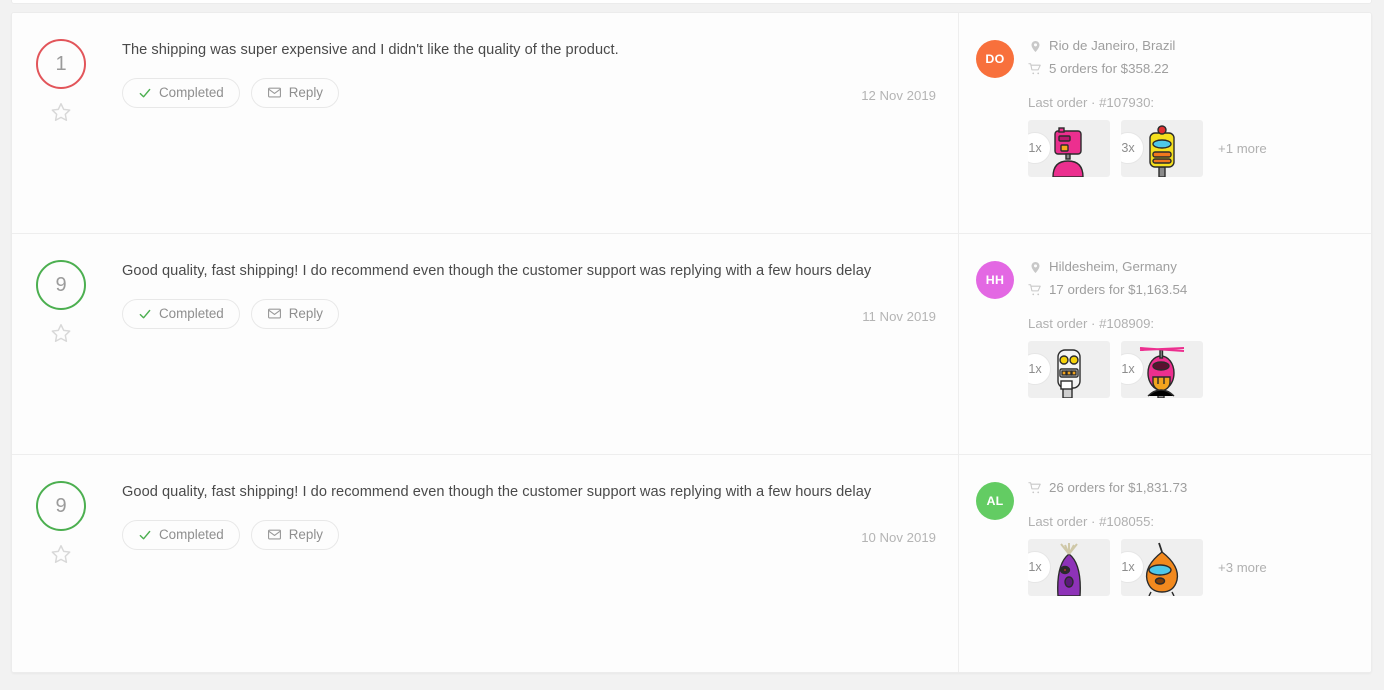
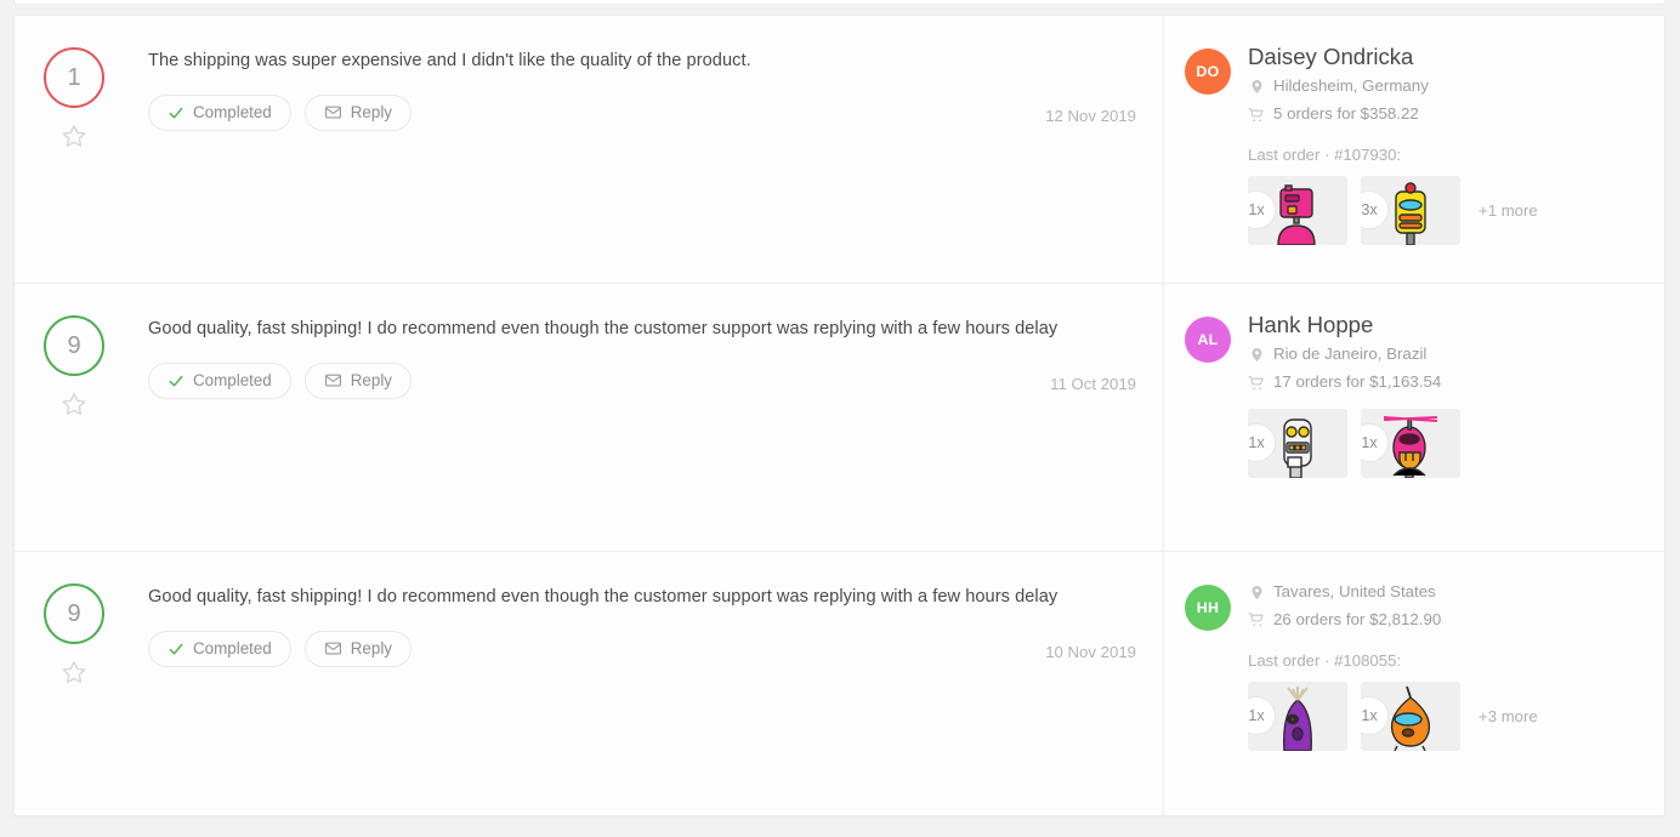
  1
  The shipping was super expensive and I didn't like the quality of the product.
  Completed
  Reply
  12 Nov 2019
  DO
+ Daisey Ondricka
- Rio de Janeiro, Brazil
+ Hildesheim, Germany
  5 orders for $358.22
  Last order · #107930:
  1x
  3x
  +1 more
  9
  Good quality, fast shipping! I do recommend even though the customer support was replying with a few hours delay
  Completed
  Reply
- 11 Nov 2019
+ 11 Oct 2019
- HH
+ AL
+ Hank Hoppe
- Hildesheim, Germany
+ Rio de Janeiro, Brazil
  17 orders for $1,163.54
- Last order · #108909:
  1x
  1x
  9
  Good quality, fast shipping! I do recommend even though the customer support was replying with a few hours delay
  Completed
  Reply
  10 Nov 2019
- AL
+ HH
+ Tavares, United States
- 26 orders for $1,831.73
+ 26 orders for $2,812.90
  Last order · #108055:
  1x
  1x
  +3 more
